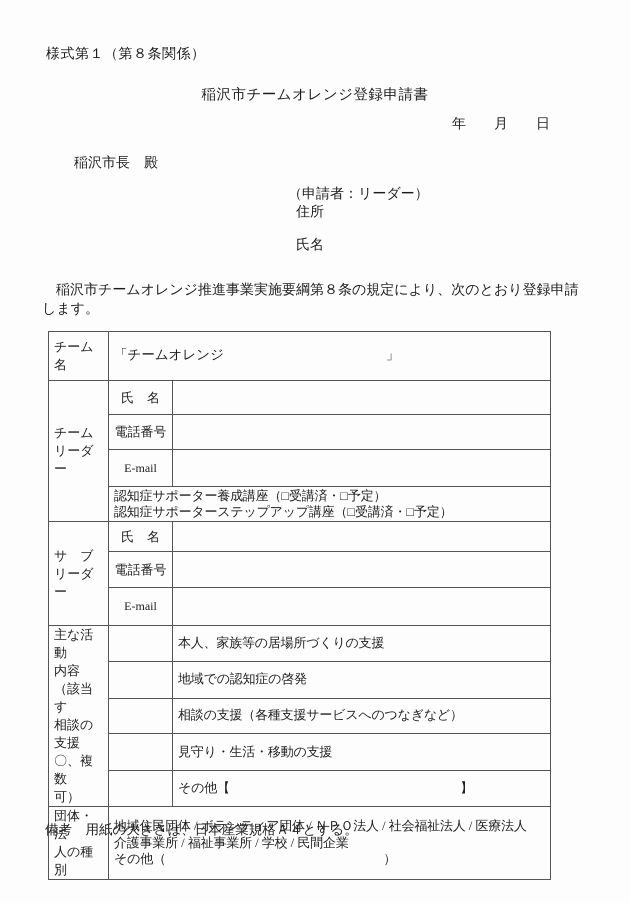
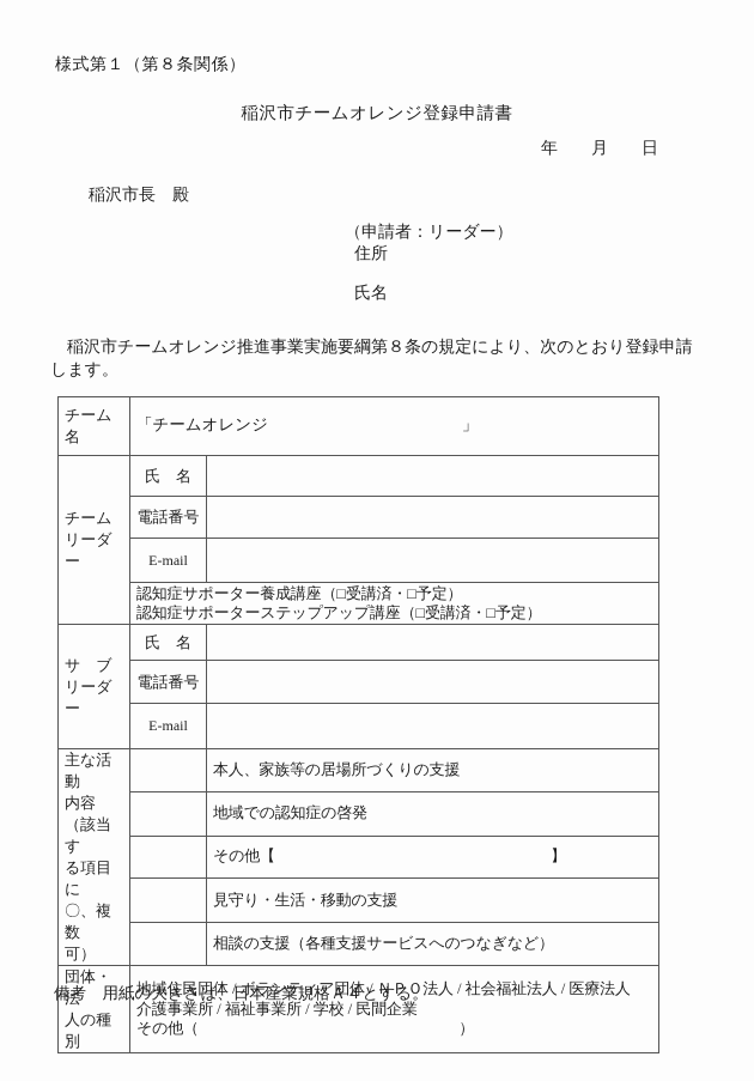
  様式第１（第８条関係）
  稲沢市チームオレンジ登録申請書
  年 月 日
  稲沢市長 殿
  （申請者：リーダー）
  住所
  氏名
  稲沢市チームオレンジ推進事業実施要綱第８条の規定により、次のとおり登録申請します。
  チーム名	「チームオレンジ 」
  チーム リーダー	氏 名
  電話番号
  E-mail
  認知症サポーター養成講座（□受講済・□予定） 認知症サポーターステップアップ講座（□受講済・□予定）
  サ ブ リーダー	氏 名
  電話番号
  E-mail
- 主な活動 内容 （該当す 相談の支援 〇、複数 可）		本人、家族等の居場所づくりの支援
+ 主な活動 内容 （該当す る項目に 〇、複数 可）		本人、家族等の居場所づくりの支援
  	地域での認知症の啓発
- 	相談の支援（各種支援サービスへのつなぎなど）
+ 	その他【 】
  	見守り・生活・移動の支援
- 	その他【 】
+ 	相談の支援（各種支援サービスへのつなぎなど）
  団体・法 人の種別	地域住民団体 / ボランティア団体 / ＮＰＯ法人 / 社会福祉法人 / 医療法人 介護事業所 / 福祉事業所 / 学校 / 民間企業 その他（ ）
  備考 用紙の大きさは、日本産業規格Ａ４とする。
